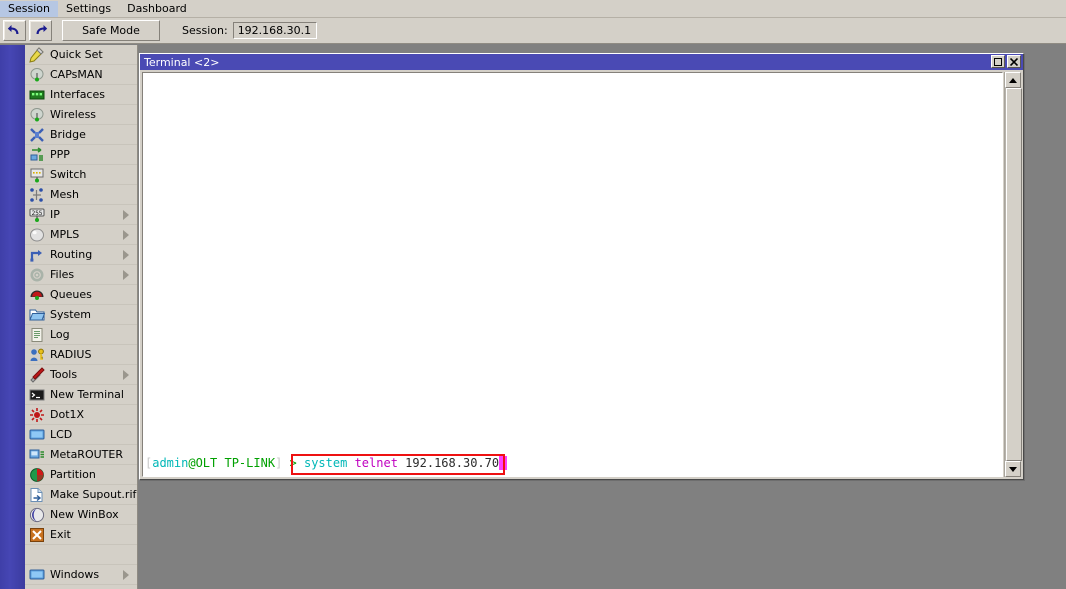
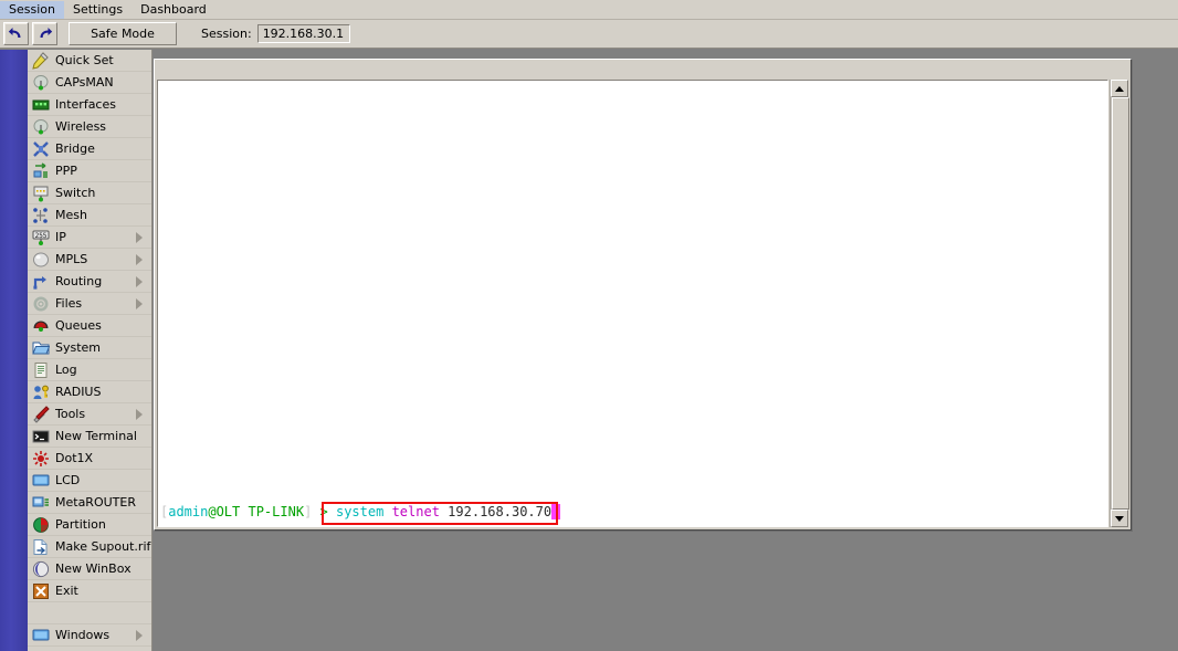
  Session
  Settings
  Dashboard
  Safe Mode
  Session:
  192.168.30.1
  Quick Set
  CAPsMAN
  Interfaces
  Wireless
  Bridge
  PPP
  Switch
  Mesh
  IP
  MPLS
  Routing
  Files
  Queues
  System
  Log
  RADIUS
  Tools
  New Terminal
  Dot1X
  LCD
  MetaROUTER
  Partition
  Make Supout.rif
  New WinBox
  Exit
  Windows
- Terminal <2>
  [
  admin
  @OLT TP-LINK
  ]
  >
  system
  telnet
  192.168.30.70
